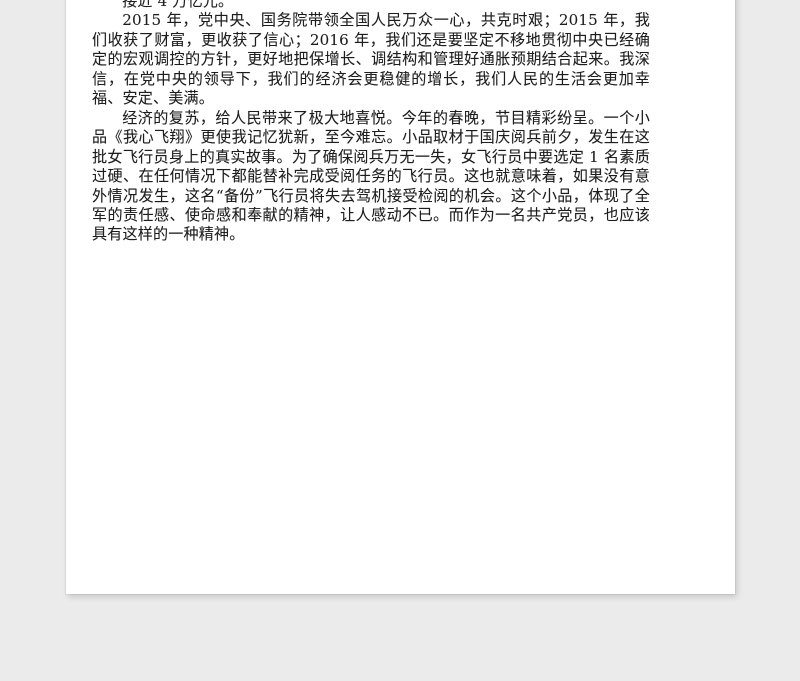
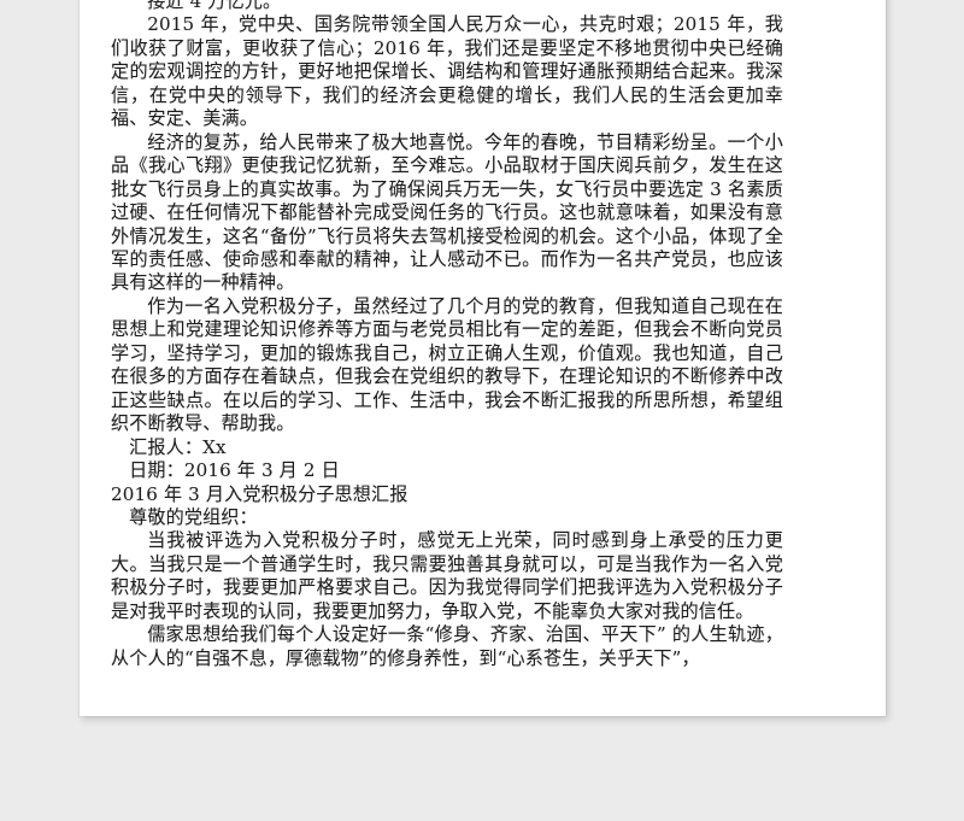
  接近 4 万亿元。
  2015 年，党中央、国务院带领全国人民万众一心，共克时艰；2015 年，我们收获了财富，更收获了信心；2016 年，我们还是要坚定不移地贯彻中央已经确定的宏观调控的方针，更好地把保增长、调结构和管理好通胀预期结合起来。我深信，在党中央的领导下，我们的经济会更稳健的增长，我们人民的生活会更加幸福、安定、美满。
- 经济的复苏，给人民带来了极大地喜悦。今年的春晚，节目精彩纷呈。一个小品《我心飞翔》更使我记忆犹新，至今难忘。小品取材于国庆阅兵前夕，发生在这批女飞行员身上的真实故事。为了确保阅兵万无一失，女飞行员中要选定 1 名素质过硬、在任何情况下都能替补完成受阅任务的飞行员。这也就意味着，如果没有意外情况发生，这名“备份”飞行员将失去驾机接受检阅的机会。这个小品，体现了全军的责任感、使命感和奉献的精神，让人感动不已。而作为一名共产党员，也应该具有这样的一种精神。
+ 经济的复苏，给人民带来了极大地喜悦。今年的春晚，节目精彩纷呈。一个小品《我心飞翔》更使我记忆犹新，至今难忘。小品取材于国庆阅兵前夕，发生在这批女飞行员身上的真实故事。为了确保阅兵万无一失，女飞行员中要选定 3 名素质过硬、在任何情况下都能替补完成受阅任务的飞行员。这也就意味着，如果没有意外情况发生，这名“备份”飞行员将失去驾机接受检阅的机会。这个小品，体现了全军的责任感、使命感和奉献的精神，让人感动不已。而作为一名共产党员，也应该具有这样的一种精神。
+ 作为一名入党积极分子，虽然经过了几个月的党的教育，但我知道自己现在在思想上和党建理论知识修养等方面与老党员相比有一定的差距，但我会不断向党员学习，坚持学习，更加的锻炼我自己，树立正确人生观，价值观。我也知道，自己在很多的方面存在着缺点，但我会在党组织的教导下，在理论知识的不断修养中改正这些缺点。在以后的学习、工作、生活中，我会不断汇报我的所思所想，希望组织不断教导、帮助我。
+ 汇报人：Xx
+ 日期：2016 年 3 月 2 日
+ 2016 年 3 月入党积极分子思想汇报
+ 尊敬的党组织：
+ 当我被评选为入党积极分子时，感觉无上光荣，同时感到身上承受的压力更大。当我只是一个普通学生时，我只需要独善其身就可以，可是当我作为一名入党积极分子时，我要更加严格要求自己。因为我觉得同学们把我评选为入党积极分子是对我平时表现的认同，我要更加努力，争取入党，不能辜负大家对我的信任。
+ 儒家思想给我们每个人设定好一条“修身、齐家、治国、平天下” 的人生轨迹，从个人的“自强不息，厚德载物”的修身养性，到“心系苍生，关乎天下”，
